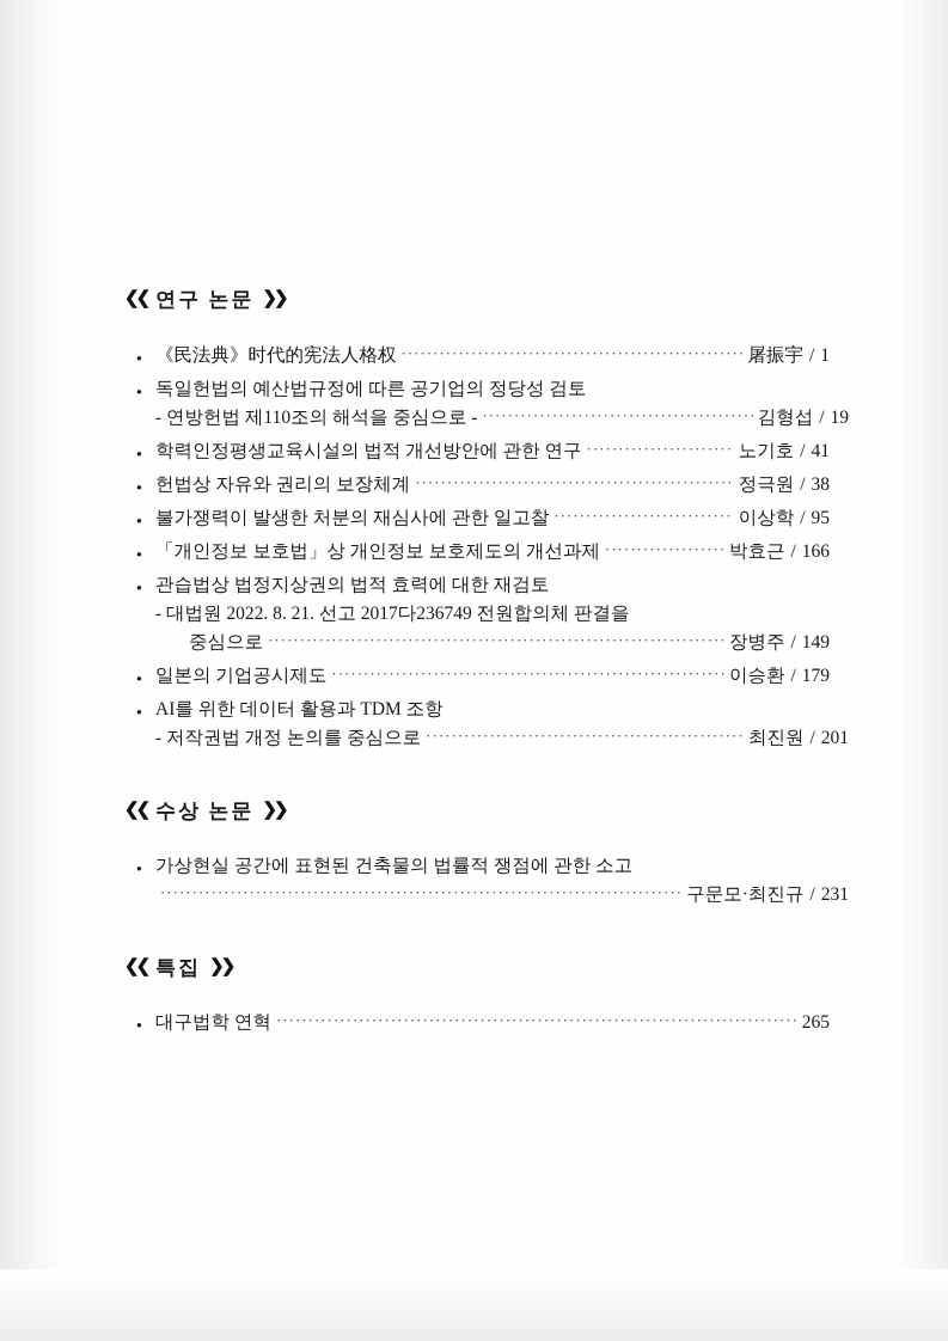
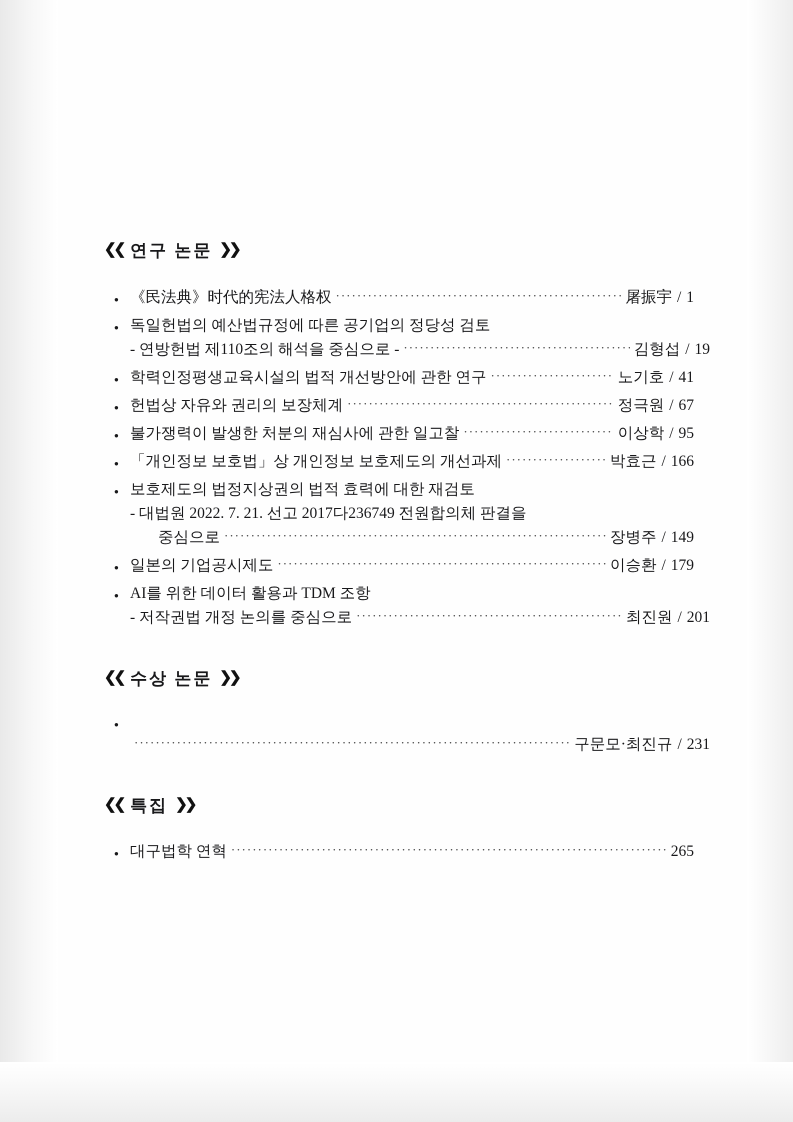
  연구 논문
  《民法典》时代的宪法人格权
  屠振宇 / 1
  독일헌법의 예산법규정에 따른 공기업의 정당성 검토
  - 연방헌법 제110조의 해석을 중심으로 -
  김형섭 / 19
  학력인정평생교육시설의 법적 개선방안에 관한 연구
  노기호 / 41
  헌법상 자유와 권리의 보장체계
- 정극원 / 38
+ 정극원 / 67
  불가쟁력이 발생한 처분의 재심사에 관한 일고찰
  이상학 / 95
  「개인정보 보호법」상 개인정보 보호제도의 개선과제
  박효근 / 166
- 관습법상 법정지상권의 법적 효력에 대한 재검토
+ 보호제도의 법정지상권의 법적 효력에 대한 재검토
- - 대법원 2022. 8. 21. 선고 2017다236749 전원합의체 판결을
+ - 대법원 2022. 7. 21. 선고 2017다236749 전원합의체 판결을
  중심으로
  장병주 / 149
  일본의 기업공시제도
  이승환 / 179
  AI를 위한 데이터 활용과 TDM 조항
  - 저작권법 개정 논의를 중심으로
  최진원 / 201
  수상 논문
- 가상현실 공간에 표현된 건축물의 법률적 쟁점에 관한 소고
  구문모·최진규 / 231
  특집
  대구법학 연혁
  265
